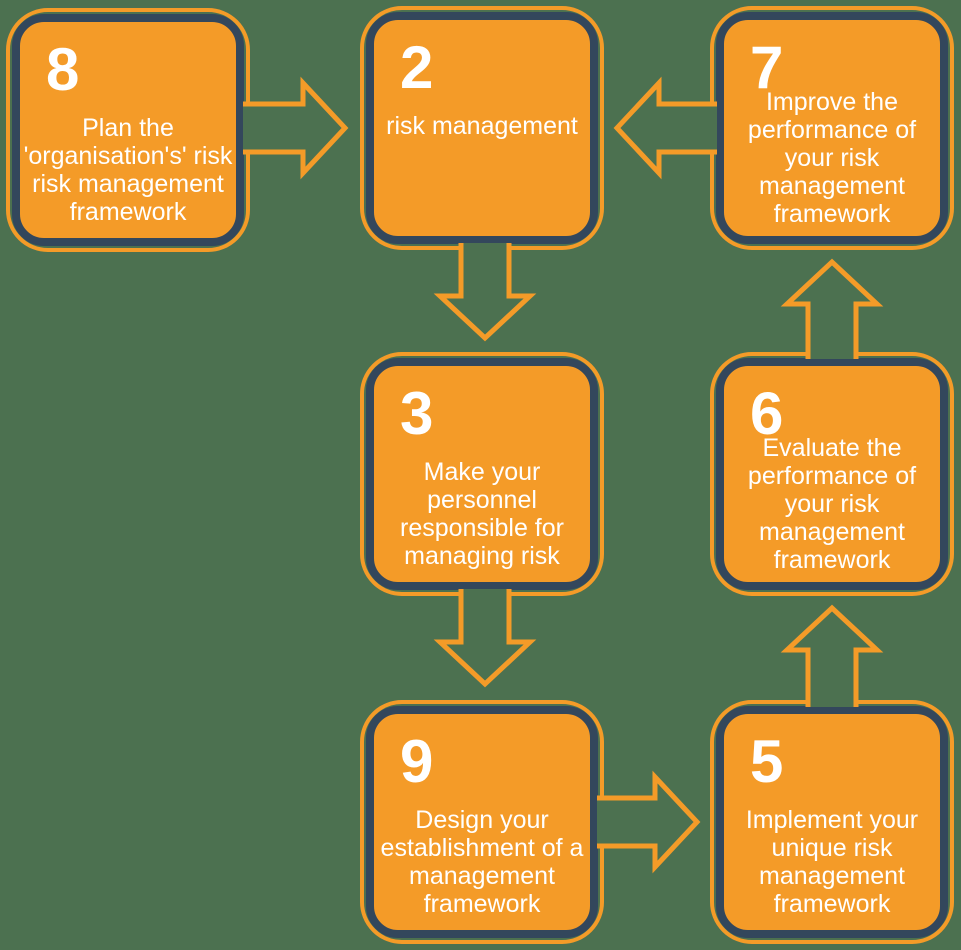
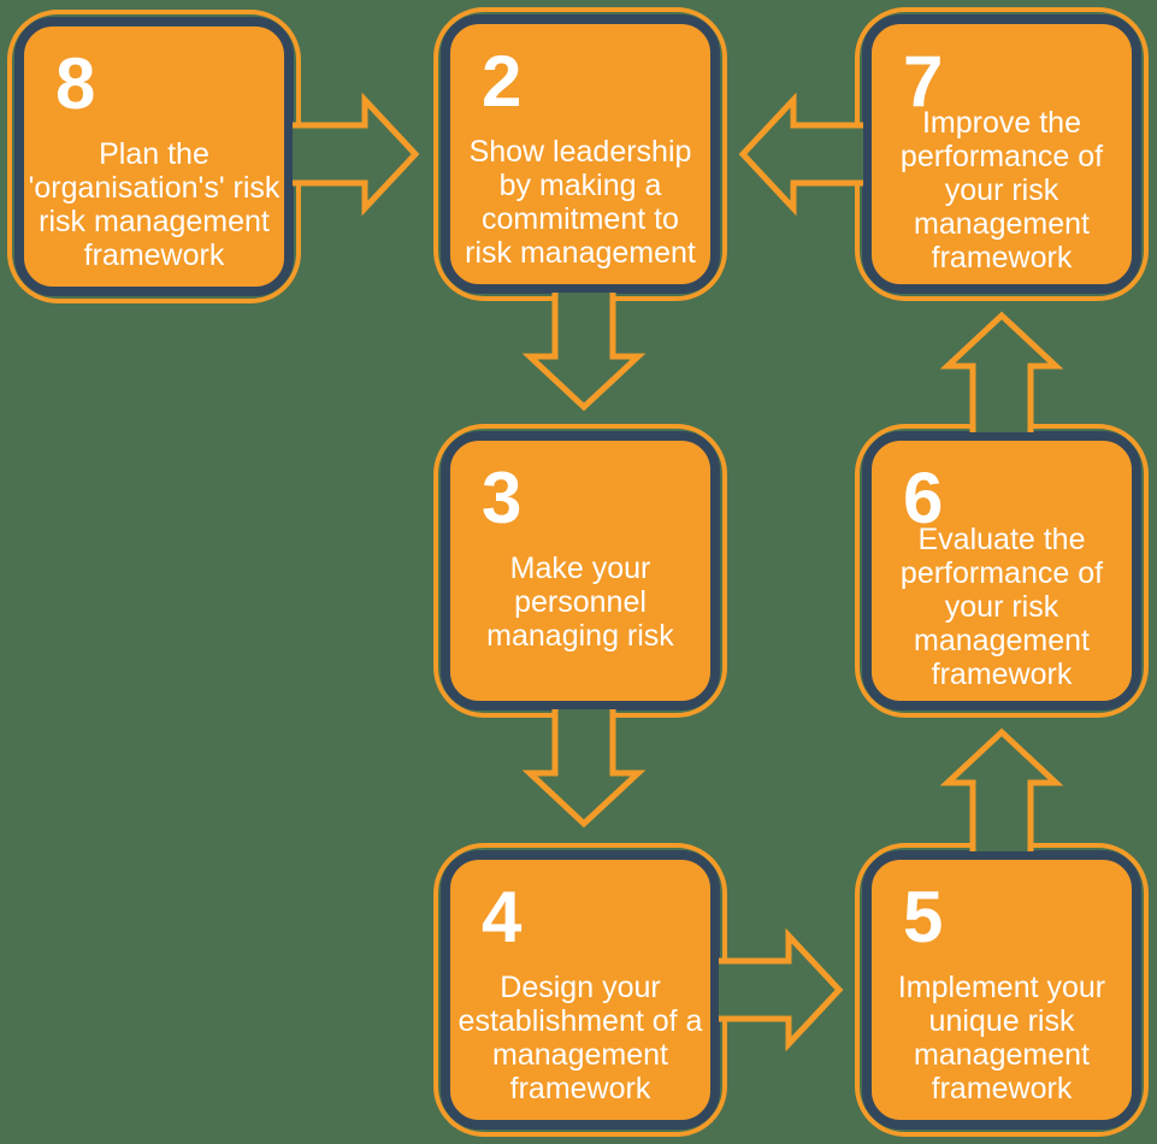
  8
  Plan the
  'organisation's' risk
  risk management
  framework
  2
+ Show leadership
+ by making a
+ commitment to
  risk management
  7
  Improve the
  performance of
  your risk
  management
  framework
  3
  Make your
  personnel
- responsible for
  managing risk
  6
  Evaluate the
  performance of
  your risk
  management
  framework
- 9
+ 4
  Design your
  establishment of a
  management
  framework
  5
  Implement your
  unique risk
  management
  framework
